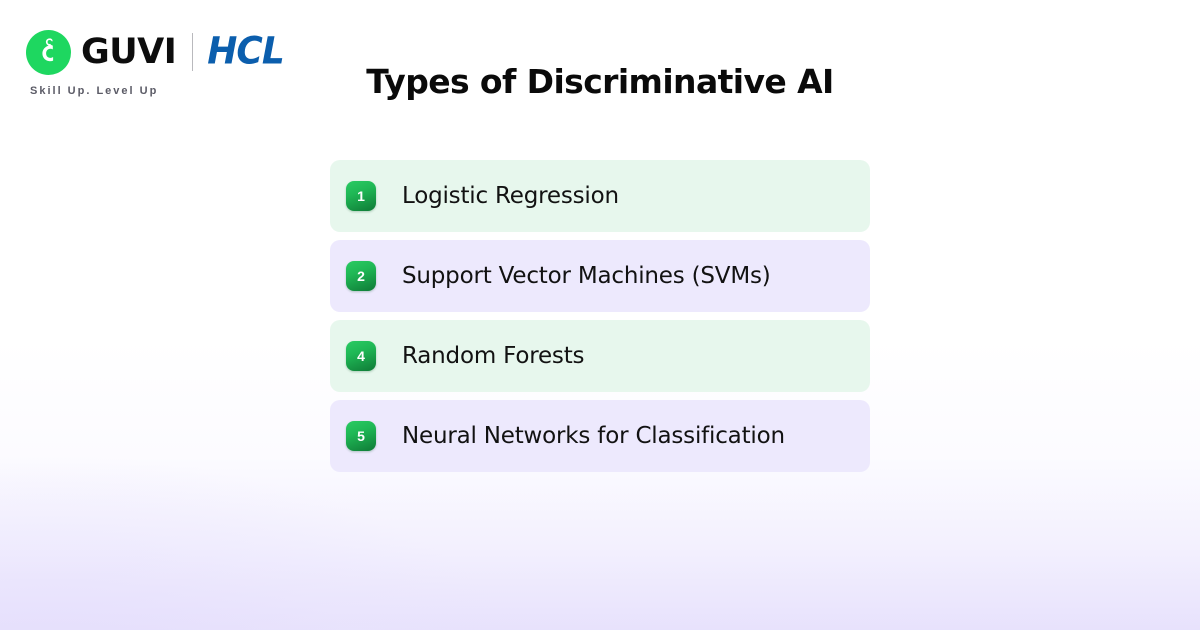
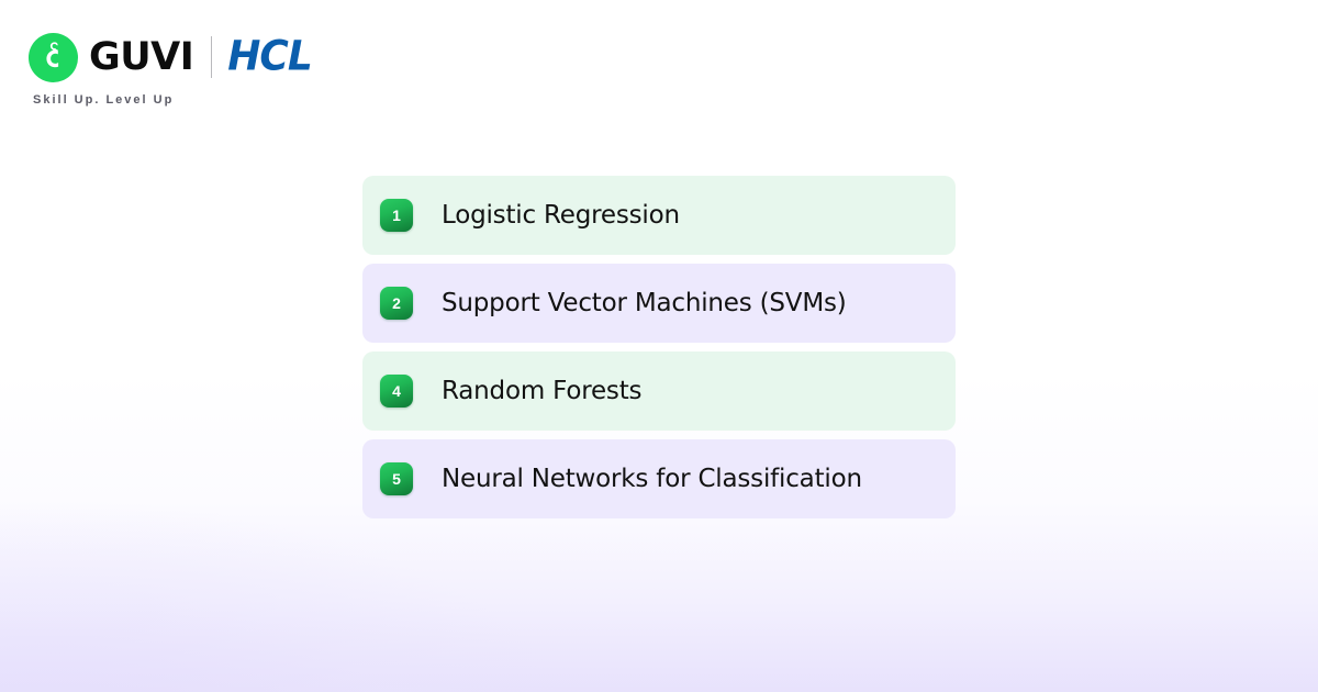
  GUVI
  HCL
  Skill Up. Level Up
- Types of Discriminative AI
  1
  Logistic Regression
  2
  Support Vector Machines (SVMs)
  4
  Random Forests
  5
  Neural Networks for Classification
